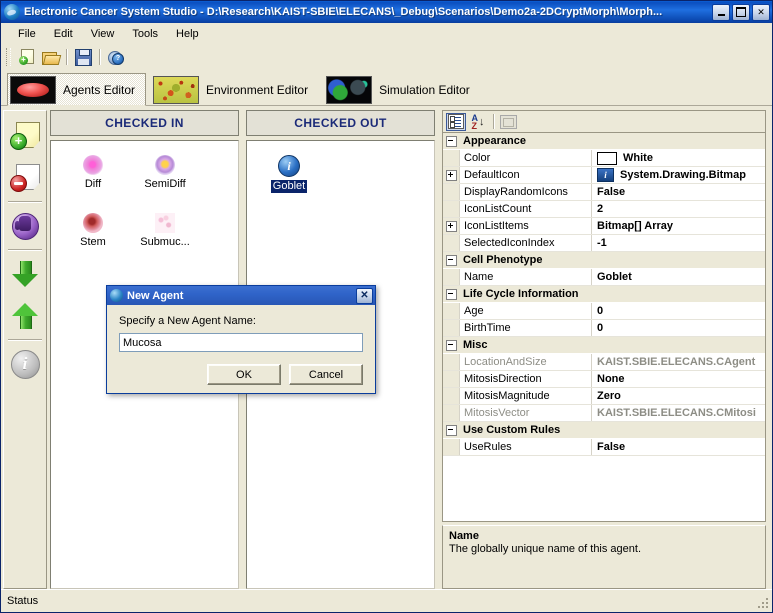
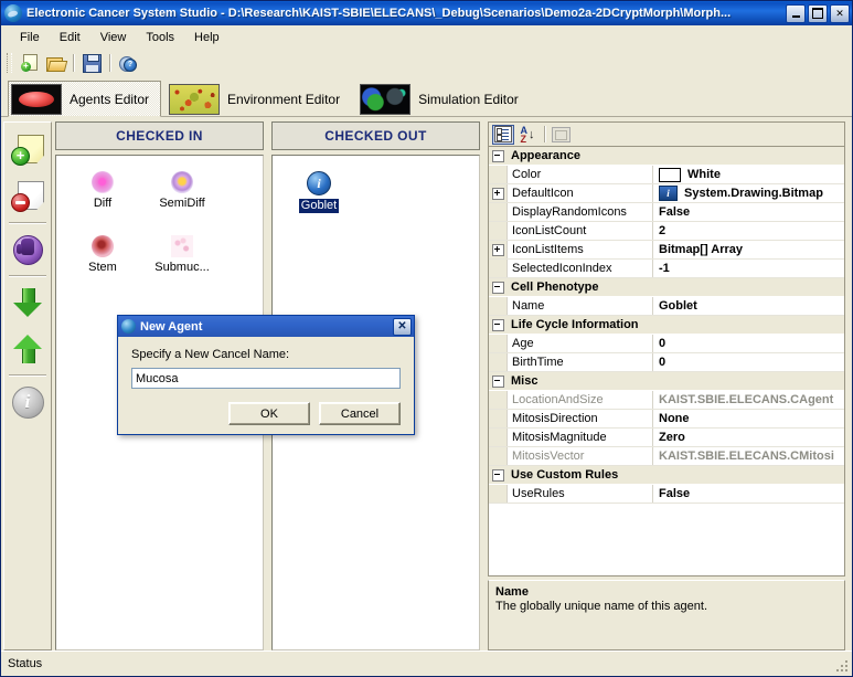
  Electronic Cancer System Studio - D:\Research\KAIST-SBIE\ELECANS\_Debug\Scenarios\Demo2a-2DCryptMorph\Morph...
  ✕
  File
  Edit
  View
  Tools
  Help
  +
  Agents Editor
  Environment Editor
  Simulation Editor
  +
  i
  CHECKED IN
  Diff
  SemiDiff
  Stem
  Submuc...
  CHECKED OUT
  i
  Goblet
  A
  Z
  ↓
  Appearance
  Color
  White
  DefaultIcon
  i
  System.Drawing.Bitmap
  DisplayRandomIcons
  False
  IconListCount
  2
  IconListItems
  Bitmap[] Array
  SelectedIconIndex
  -1
  Cell Phenotype
  Name
  Goblet
  Life Cycle Information
  Age
  0
  BirthTime
  0
  Misc
  LocationAndSize
  KAIST.SBIE.ELECANS.CAgent
  MitosisDirection
  None
  MitosisMagnitude
  Zero
  MitosisVector
  KAIST.SBIE.ELECANS.CMitosi
  Use Custom Rules
  UseRules
  False
  Name
  The globally unique name of this agent.
  Status
  New Agent
  ✕
- Specify a New Agent Name:
+ Specify a New Cancel Name:
  Mucosa
  OK
  Cancel
